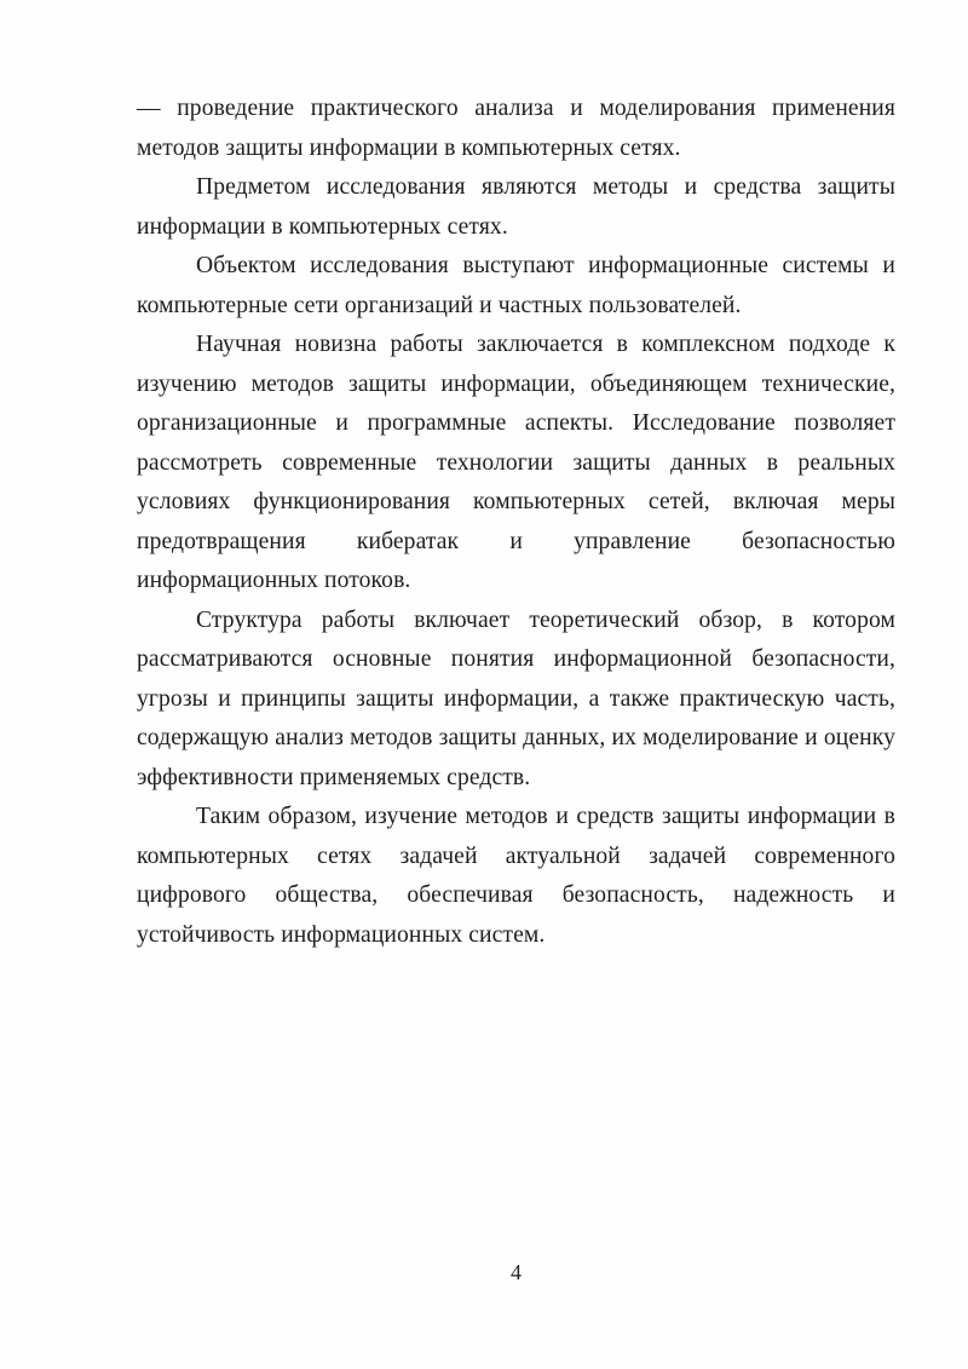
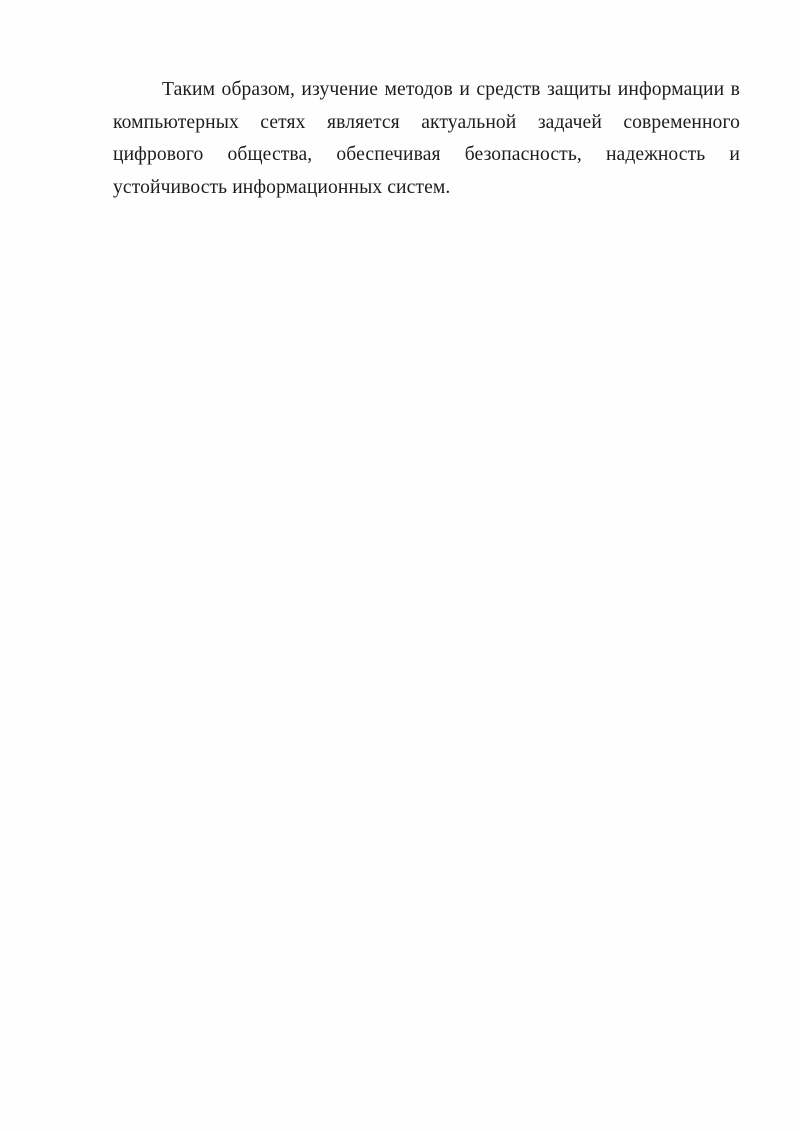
- — проведение практического анализа и моделирования применения методов защиты информации в компьютерных сетях.
- Предметом исследования являются методы и средства защиты информации в компьютерных сетях.
- Объектом исследования выступают информационные системы и компьютерные сети организаций и частных пользователей.
- Научная новизна работы заключается в комплексном подходе к изучению методов защиты информации, объединяющем технические, организационные и программные аспекты. Исследование позволяет рассмотреть современные технологии защиты данных в реальных условиях функционирования компьютерных сетей, включая меры предотвращения кибератак и управление безопасностью информационных потоков.
- Структура работы включает теоретический обзор, в котором рассматриваются основные понятия информационной безопасности, угрозы и принципы защиты информации, а также практическую часть, содержащую анализ методов защиты данных, их моделирование и оценку эффективности применяемых средств.
- Таким образом, изучение методов и средств защиты информации в компьютерных сетях задачей актуальной задачей современного цифрового общества, обеспечивая безопасность, надежность и устойчивость информационных систем.
+ Таким образом, изучение методов и средств защиты информации в компьютерных сетях является актуальной задачей современного цифрового общества, обеспечивая безопасность, надежность и устойчивость информационных систем.
- 4
